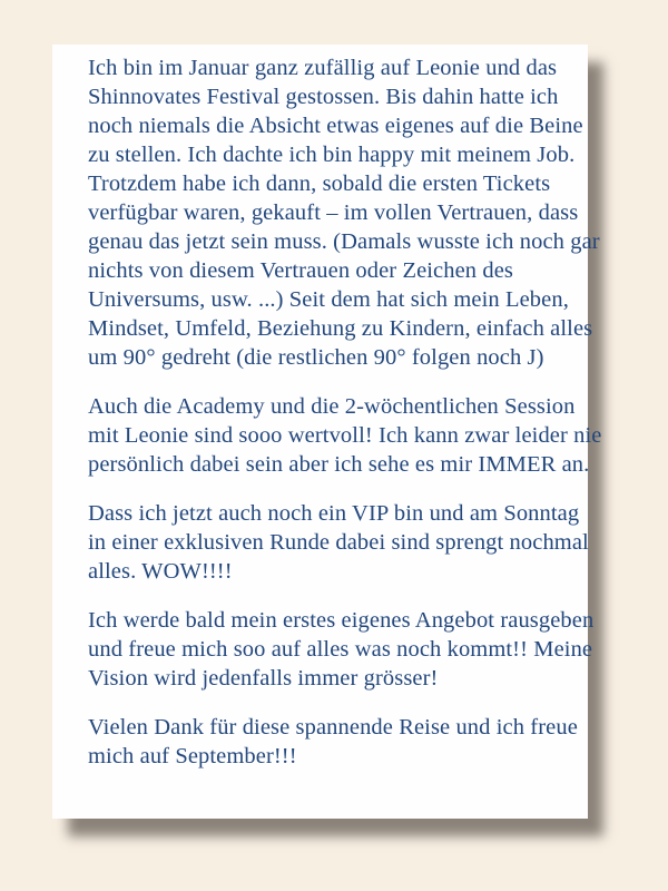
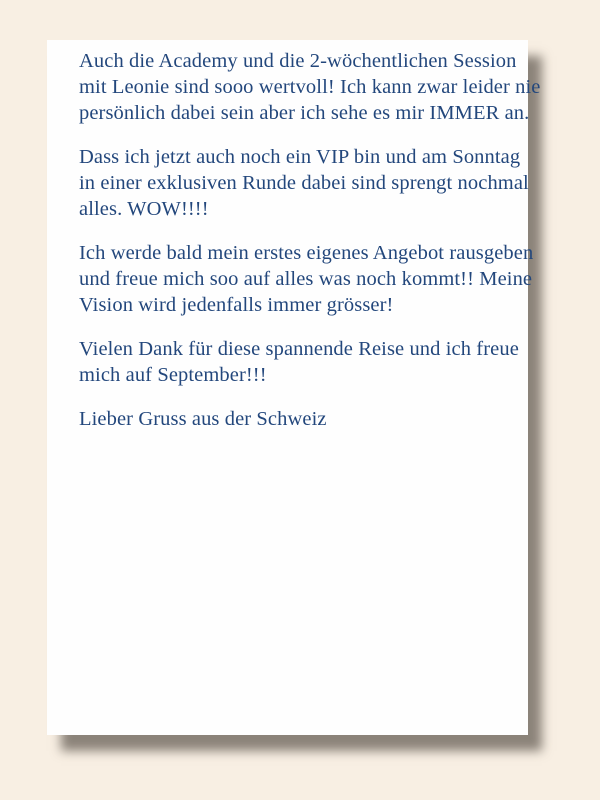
- Ich bin im Januar ganz zufällig auf Leonie und das
- Shinnovates Festival gestossen. Bis dahin hatte ich
- noch niemals die Absicht etwas eigenes auf die Beine
- zu stellen. Ich dachte ich bin happy mit meinem Job.
- Trotzdem habe ich dann, sobald die ersten Tickets
- verfügbar waren, gekauft – im vollen Vertrauen, dass
- genau das jetzt sein muss. (Damals wusste ich noch gar
- nichts von diesem Vertrauen oder Zeichen des
- Universums, usw. ...) Seit dem hat sich mein Leben,
- Mindset, Umfeld, Beziehung zu Kindern, einfach alles
- um 90° gedreht (die restlichen 90° folgen noch J)
  Auch die Academy und die 2-wöchentlichen Session
  mit Leonie sind sooo wertvoll! Ich kann zwar leider nie
  persönlich dabei sein aber ich sehe es mir IMMER an.
  Dass ich jetzt auch noch ein VIP bin und am Sonntag
  in einer exklusiven Runde dabei sind sprengt nochmal
  alles. WOW!!!!
  Ich werde bald mein erstes eigenes Angebot rausgeben
  und freue mich soo auf alles was noch kommt!! Meine
  Vision wird jedenfalls immer grösser!
  Vielen Dank für diese spannende Reise und ich freue
  mich auf September!!!
+ Lieber Gruss aus der Schweiz
